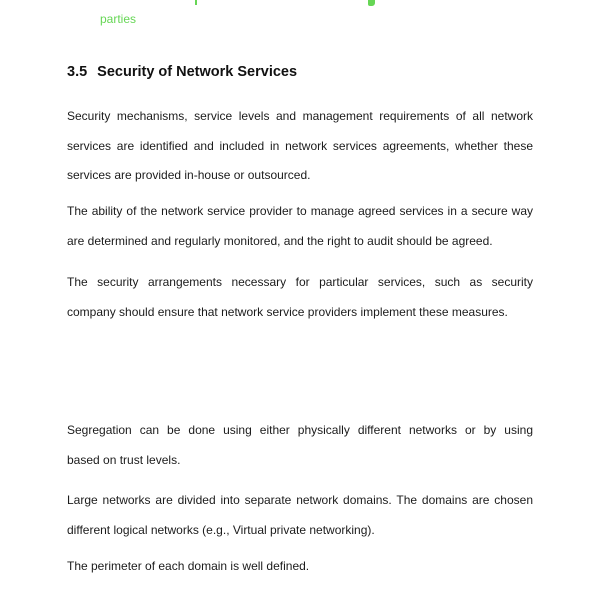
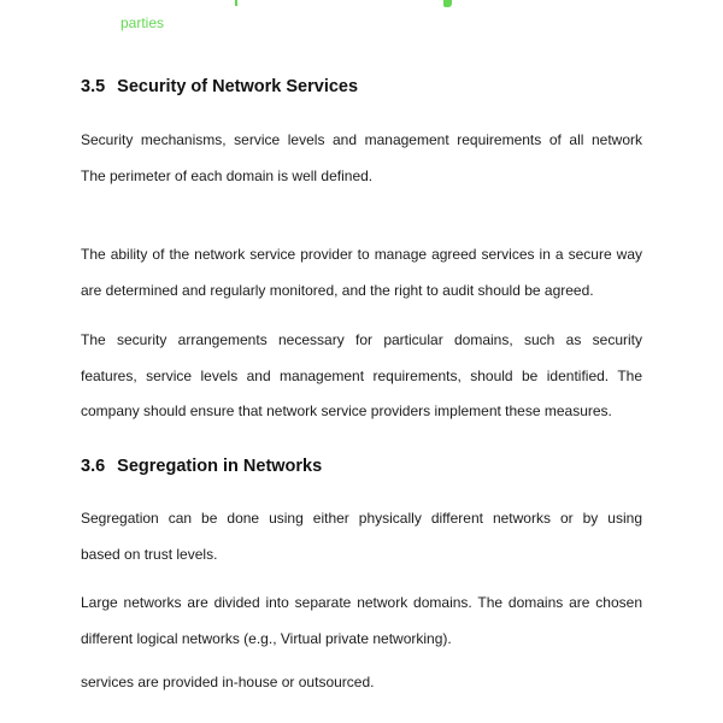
  parties
  3.5 Security of Network Services
  Security mechanisms, service levels and management requirements of all network
- services are identified and included in network services agreements, whether these
- services are provided in-house or outsourced.
+ The perimeter of each domain is well defined.
  The ability of the network service provider to manage agreed services in a secure way
  are determined and regularly monitored, and the right to audit should be agreed.
- The security arrangements necessary for particular services, such as security
+ The security arrangements necessary for particular domains, such as security
+ features, service levels and management requirements, should be identified. The
  company should ensure that network service providers implement these measures.
+ 3.6 Segregation in Networks
  Segregation can be done using either physically different networks or by using
  based on trust levels.
  Large networks are divided into separate network domains. The domains are chosen
  different logical networks (e.g., Virtual private networking).
- The perimeter of each domain is well defined.
+ services are provided in-house or outsourced.
